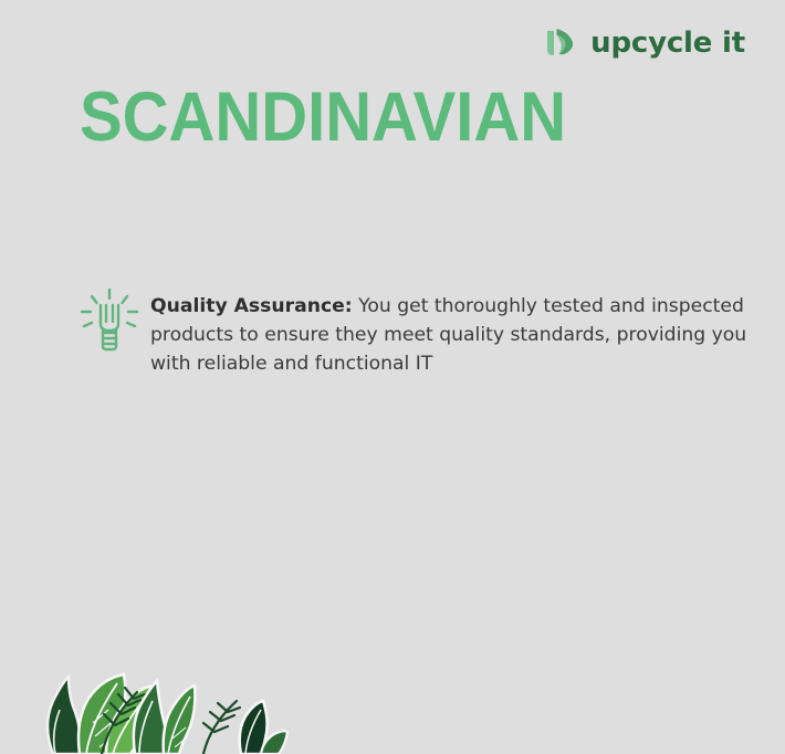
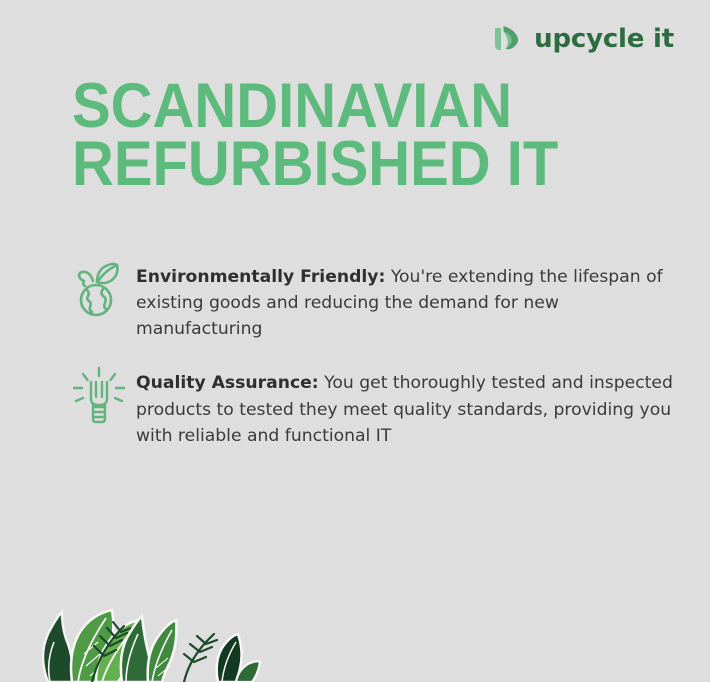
  upcycle it
  SCANDINAVIAN
+ REFURBISHED IT
+ Environmentally Friendly: You're extending the lifespan of existing goods and reducing the demand for new manufacturing
- Quality Assurance: You get thoroughly tested and inspected products to ensure they meet quality standards, providing you with reliable and functional IT
+ Quality Assurance: You get thoroughly tested and inspected products to tested they meet quality standards, providing you with reliable and functional IT
